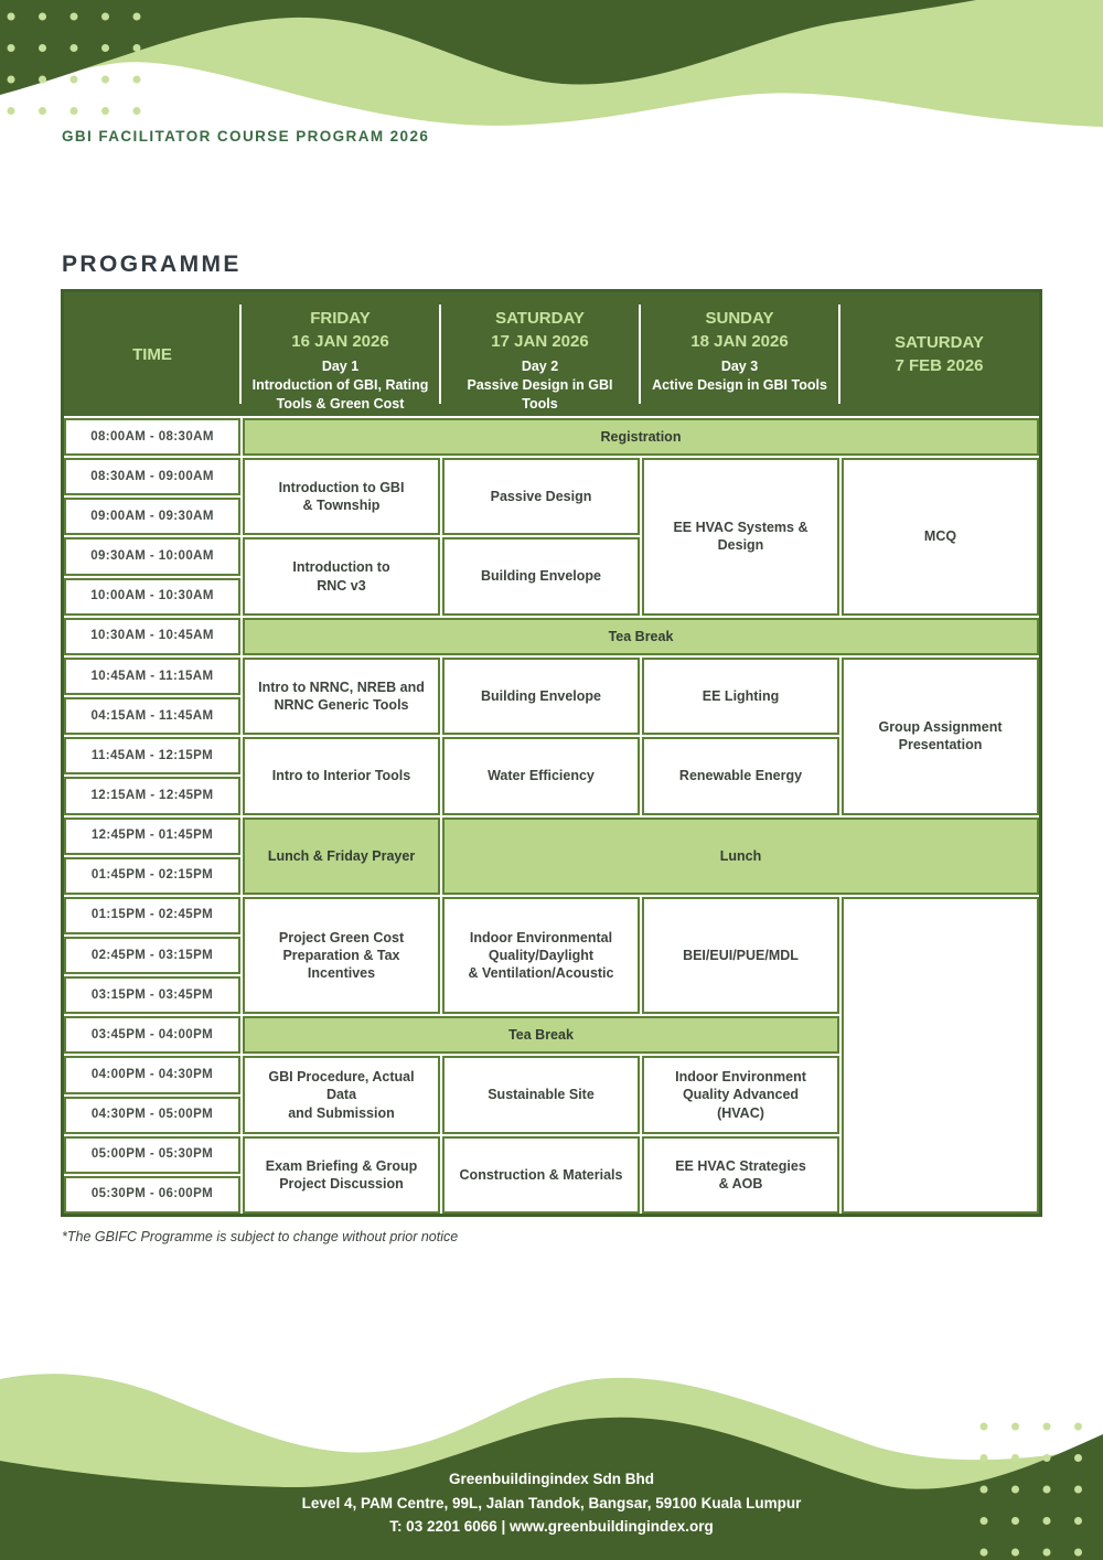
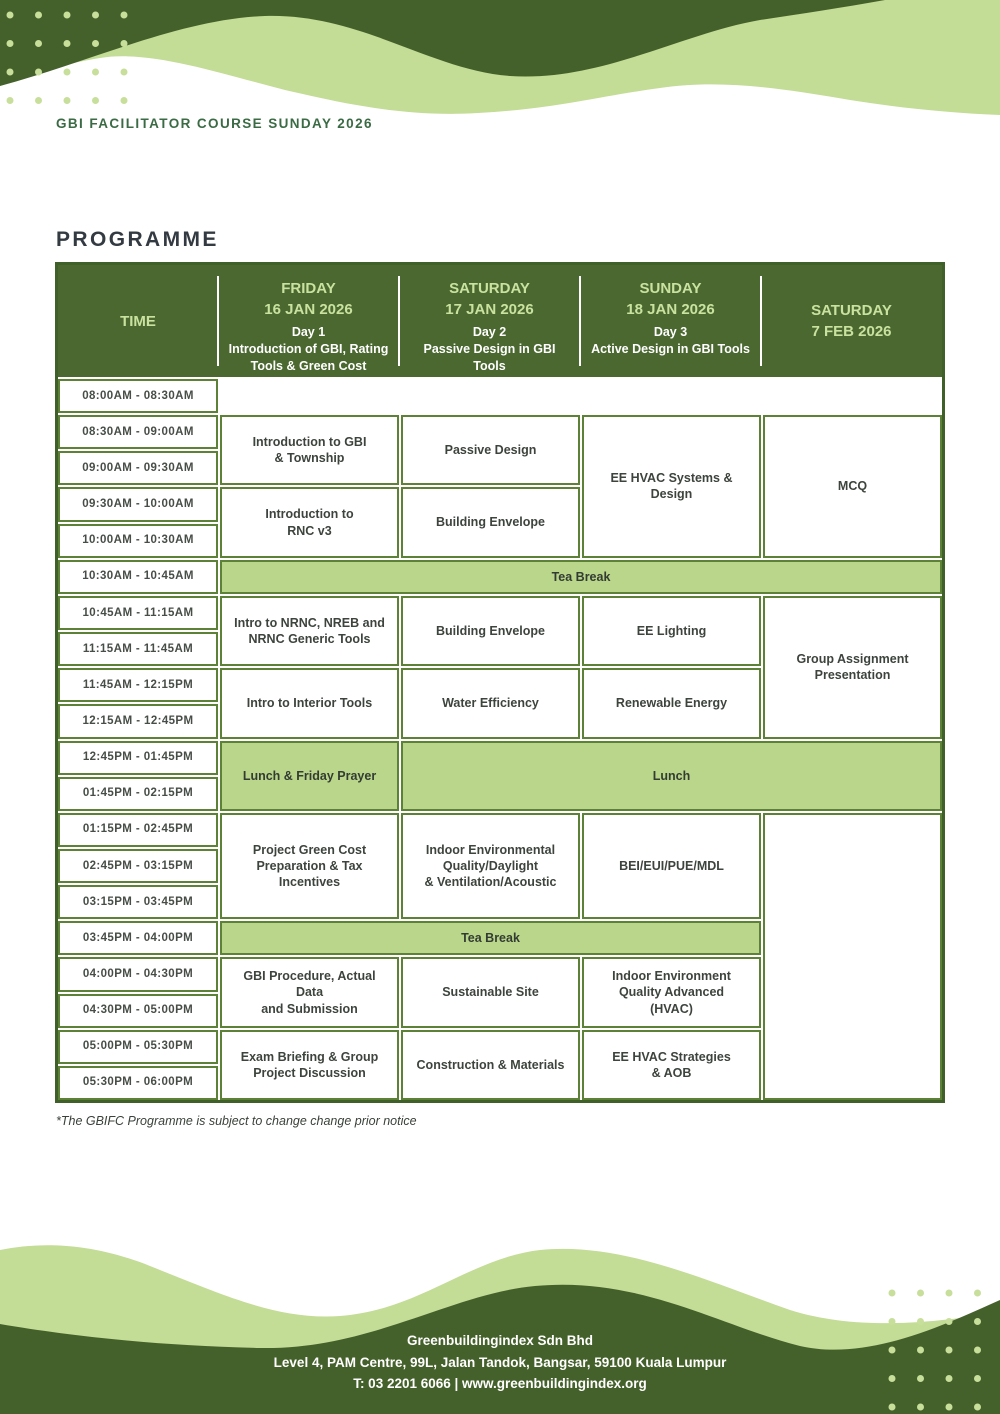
- GBI FACILITATOR COURSE PROGRAM 2026
+ GBI FACILITATOR COURSE SUNDAY 2026
  PROGRAMME
  TIME
  FRIDAY
  16 JAN 2026
  Day 1
  Introduction of GBI, Rating
  Tools & Green Cost
  SATURDAY
  17 JAN 2026
  Day 2
  Passive Design in GBI
  Tools
  SUNDAY
  18 JAN 2026
  Day 3
  Active Design in GBI Tools
  SATURDAY
  7 FEB 2026
  08:00AM - 08:30AM
- Registration
  08:30AM - 09:00AM
  Introduction to GBI
  & Township
  Passive Design
  EE HVAC Systems &
  Design
  MCQ
  09:00AM - 09:30AM
  09:30AM - 10:00AM
  Introduction to
  RNC v3
  Building Envelope
  10:00AM - 10:30AM
  10:30AM - 10:45AM
  Tea Break
  10:45AM - 11:15AM
  Intro to NRNC, NREB and
  NRNC Generic Tools
  Building Envelope
  EE Lighting
  Group Assignment
  Presentation
- 04:15AM - 11:45AM
+ 11:15AM - 11:45AM
  11:45AM - 12:15PM
  Intro to Interior Tools
  Water Efficiency
  Renewable Energy
  12:15AM - 12:45PM
  12:45PM - 01:45PM
  Lunch & Friday Prayer
  Lunch
  01:45PM - 02:15PM
  01:15PM - 02:45PM
  Project Green Cost
  Preparation & Tax
  Incentives
  Indoor Environmental
  Quality/Daylight
  & Ventilation/Acoustic
  BEI/EUI/PUE/MDL
  02:45PM - 03:15PM
  03:15PM - 03:45PM
  03:45PM - 04:00PM
  Tea Break
  04:00PM - 04:30PM
  GBI Procedure, Actual
  Data
  and Submission
  Sustainable Site
  Indoor Environment
  Quality Advanced
  (HVAC)
  04:30PM - 05:00PM
  05:00PM - 05:30PM
  Exam Briefing & Group
  Project Discussion
  Construction & Materials
  EE HVAC Strategies
  & AOB
  05:30PM - 06:00PM
- *The GBIFC Programme is subject to change without prior notice
+ *The GBIFC Programme is subject to change change prior notice
  Greenbuildingindex Sdn Bhd
  Level 4, PAM Centre, 99L, Jalan Tandok, Bangsar, 59100 Kuala Lumpur
  T: 03 2201 6066 | www.greenbuildingindex.org
